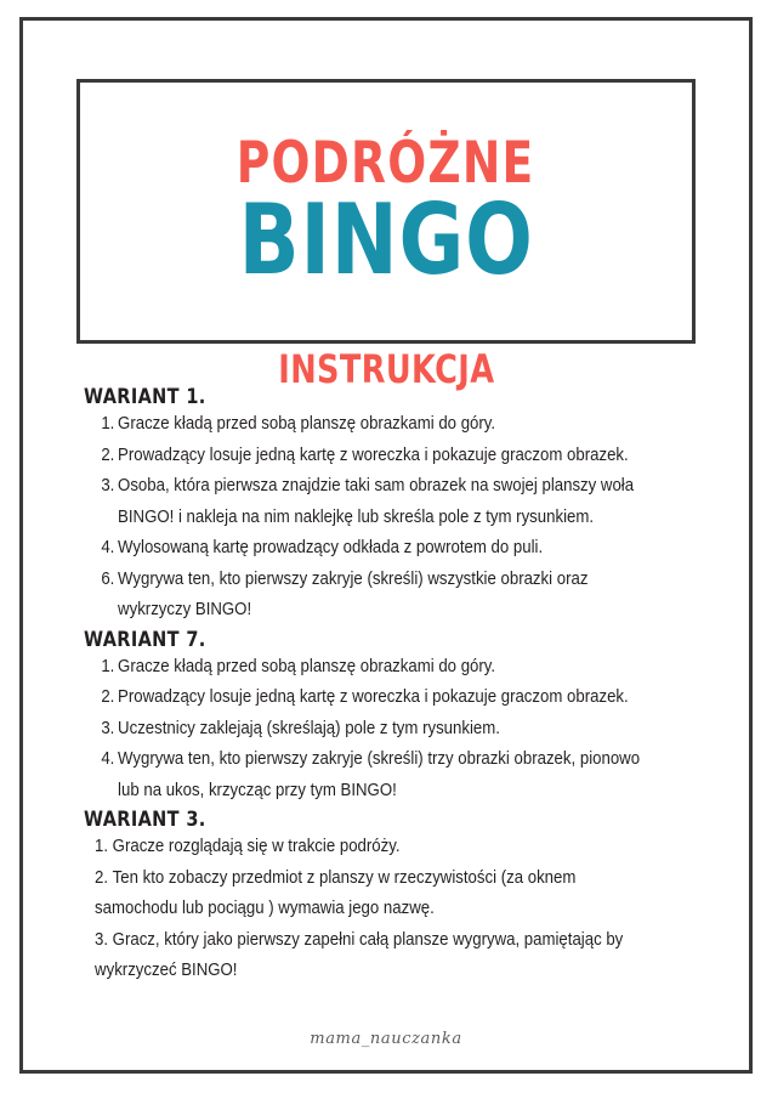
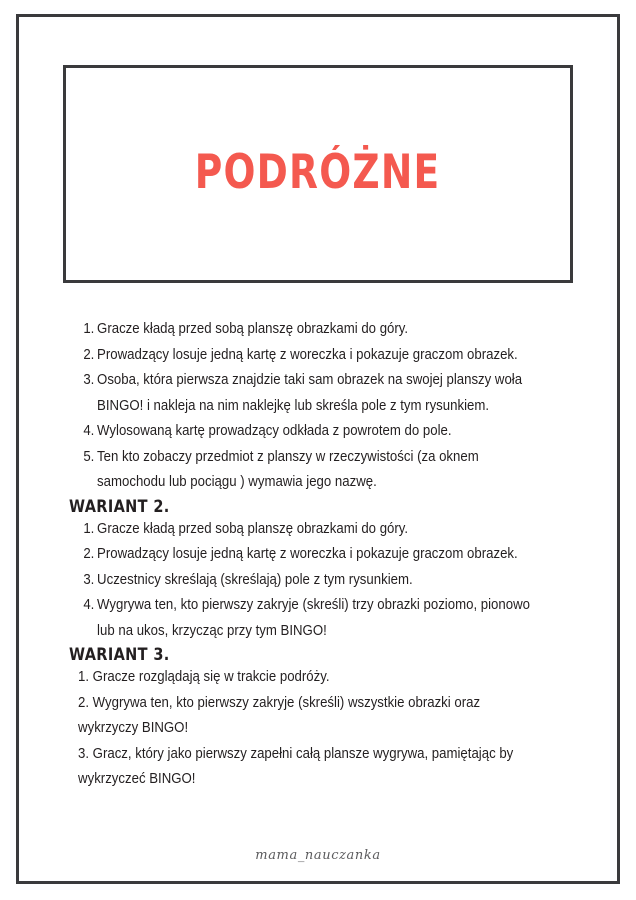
  PODRÓŻNE
- BINGO
- INSTRUKCJA
- WARIANT 1.
  1.
  Gracze kładą przed sobą planszę obrazkami do góry.
  2.
  Prowadzący losuje jedną kartę z woreczka i pokazuje graczom obrazek.
  3.
  Osoba, która pierwsza znajdzie taki sam obrazek na swojej planszy woła BINGO! i nakleja na nim naklejkę lub skreśla pole z tym rysunkiem.
  4.
- Wylosowaną kartę prowadzący odkłada z powrotem do puli.
+ Wylosowaną kartę prowadzący odkłada z powrotem do pole.
- 6.
+ 5.
- Wygrywa ten, kto pierwszy zakryje (skreśli) wszystkie obrazki oraz wykrzyczy BINGO!
+ Ten kto zobaczy przedmiot z planszy w rzeczywistości (za oknem samochodu lub pociągu ) wymawia jego nazwę.
- WARIANT 7.
+ WARIANT 2.
  1.
  Gracze kładą przed sobą planszę obrazkami do góry.
  2.
  Prowadzący losuje jedną kartę z woreczka i pokazuje graczom obrazek.
  3.
- Uczestnicy zaklejają (skreślają) pole z tym rysunkiem.
+ Uczestnicy skreślają (skreślają) pole z tym rysunkiem.
  4.
- Wygrywa ten, kto pierwszy zakryje (skreśli) trzy obrazki obrazek, pionowo lub na ukos, krzycząc przy tym BINGO!
+ Wygrywa ten, kto pierwszy zakryje (skreśli) trzy obrazki poziomo, pionowo lub na ukos, krzycząc przy tym BINGO!
  WARIANT 3.
  1. Gracze rozglądają się w trakcie podróży.
- 2. Ten kto zobaczy przedmiot z planszy w rzeczywistości (za oknem samochodu lub pociągu ) wymawia jego nazwę.
+ 2. Wygrywa ten, kto pierwszy zakryje (skreśli) wszystkie obrazki oraz wykrzyczy BINGO!
  3. Gracz, który jako pierwszy zapełni całą plansze wygrywa, pamiętając by wykrzyczeć BINGO!
  mama_nauczanka
